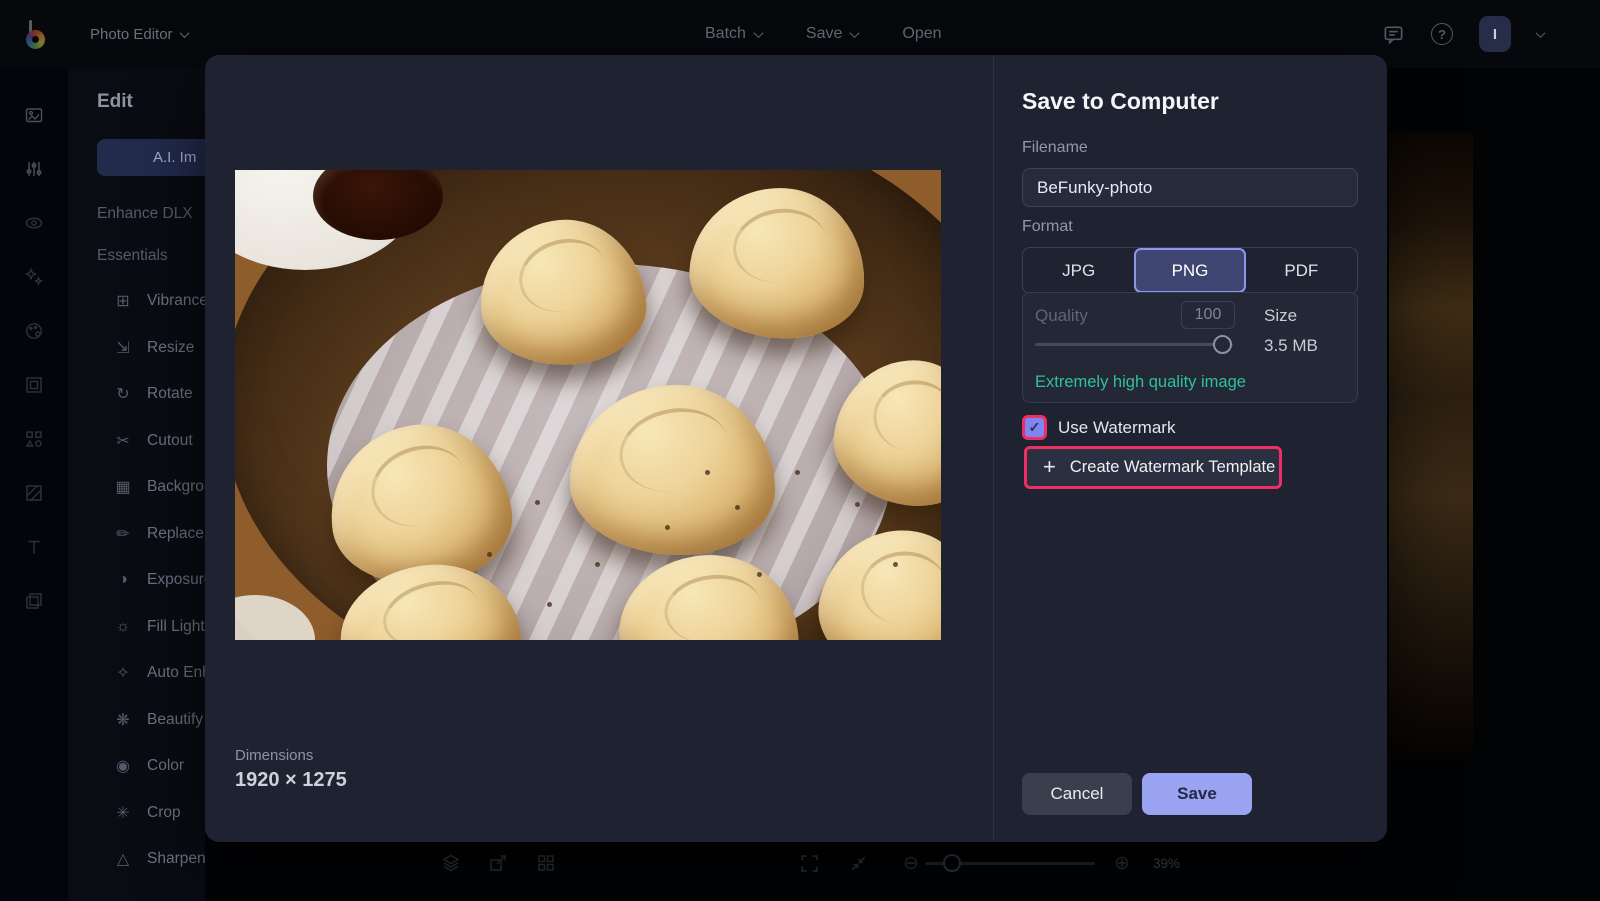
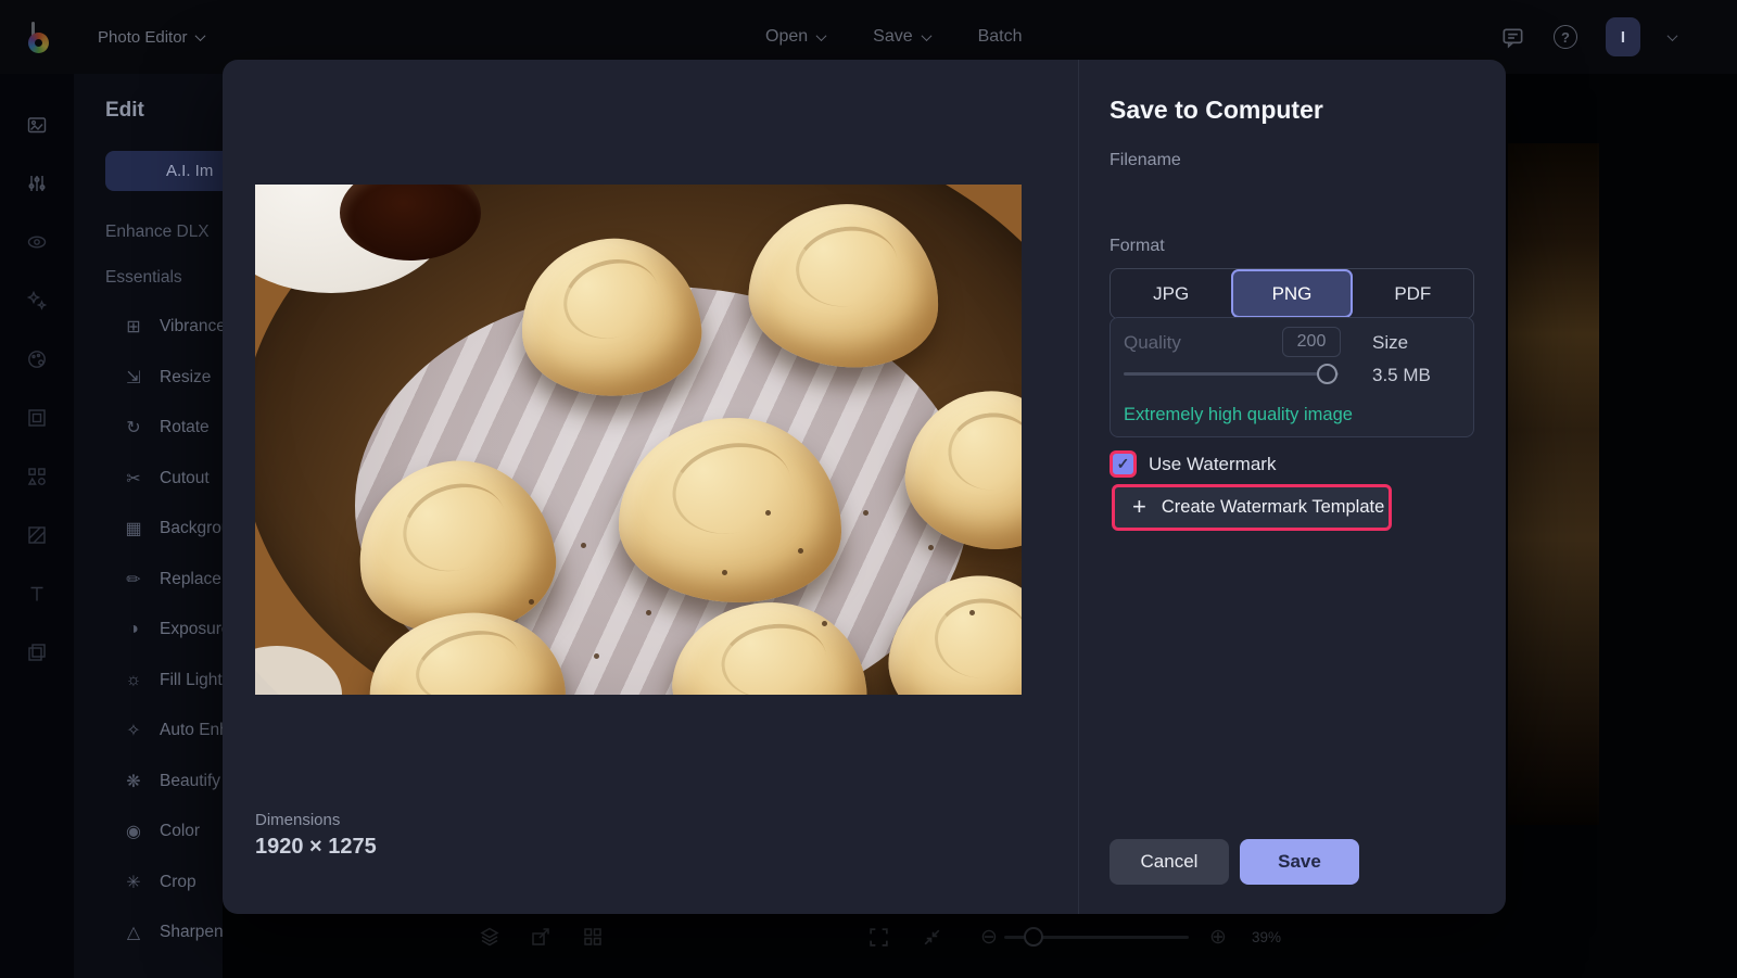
  Photo Editor
- Batch
+ Open
  Save
- Open
+ Batch
  ?
  I
  Edit
  A.I. Im
  Enhance DLX
  Essentials
  ⊞
  Vibrance
  ⇲
  Resize
  ↻
  Rotate
  ✂
  Cutout
  ▦
  Backgro
  ✏
  Replace
  ◑
  Exposur
  ☼
  Fill Light
  ✧
  ❋
  Beautify
  ◉
  Color
  ✳
  Crop
  △
  Sharpen
  ⊖
  ⊕
  39%
  Dimensions
  1920 × 1275
  Save to Computer
  Filename
- BeFunky-photo
  Format
  JPG
  PNG
  PDF
  Quality
- 100
+ 200
  Size
  3.5 MB
  Extremely high quality image
  ✓
  Use Watermark
  +
  Create Watermark Template
  Cancel
  Save
